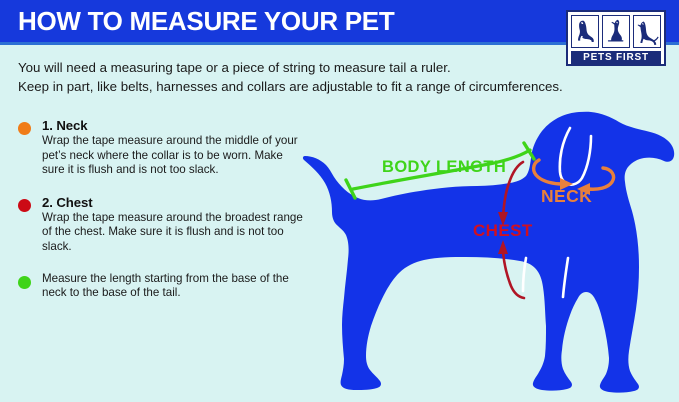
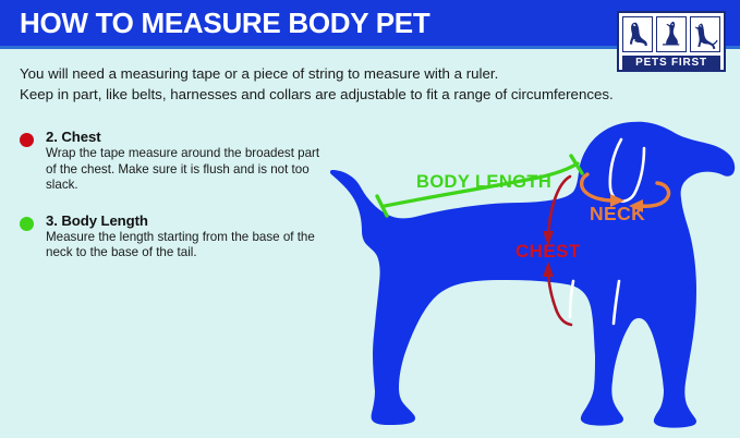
- HOW TO MEASURE YOUR PET
+ HOW TO MEASURE BODY PET
  PETS FIRST
- You will need a measuring tape or a piece of string to measure tail a ruler.
+ You will need a measuring tape or a piece of string to measure with a ruler.
  Keep in part, like belts, harnesses and collars are adjustable to fit a range of circumferences.
- 1. Neck
- Wrap the tape measure around the middle of your pet’s neck where the collar is to be worn. Make sure it is flush and is not too slack.
  2. Chest
- Wrap the tape measure around the broadest range of the chest. Make sure it is flush and is not too slack.
+ Wrap the tape measure around the broadest part of the chest. Make sure it is flush and is not too slack.
+ 3. Body Length
  Measure the length starting from the base of the neck to the base of the tail.
  BODY LENGTH
  NECK
  CHEST
